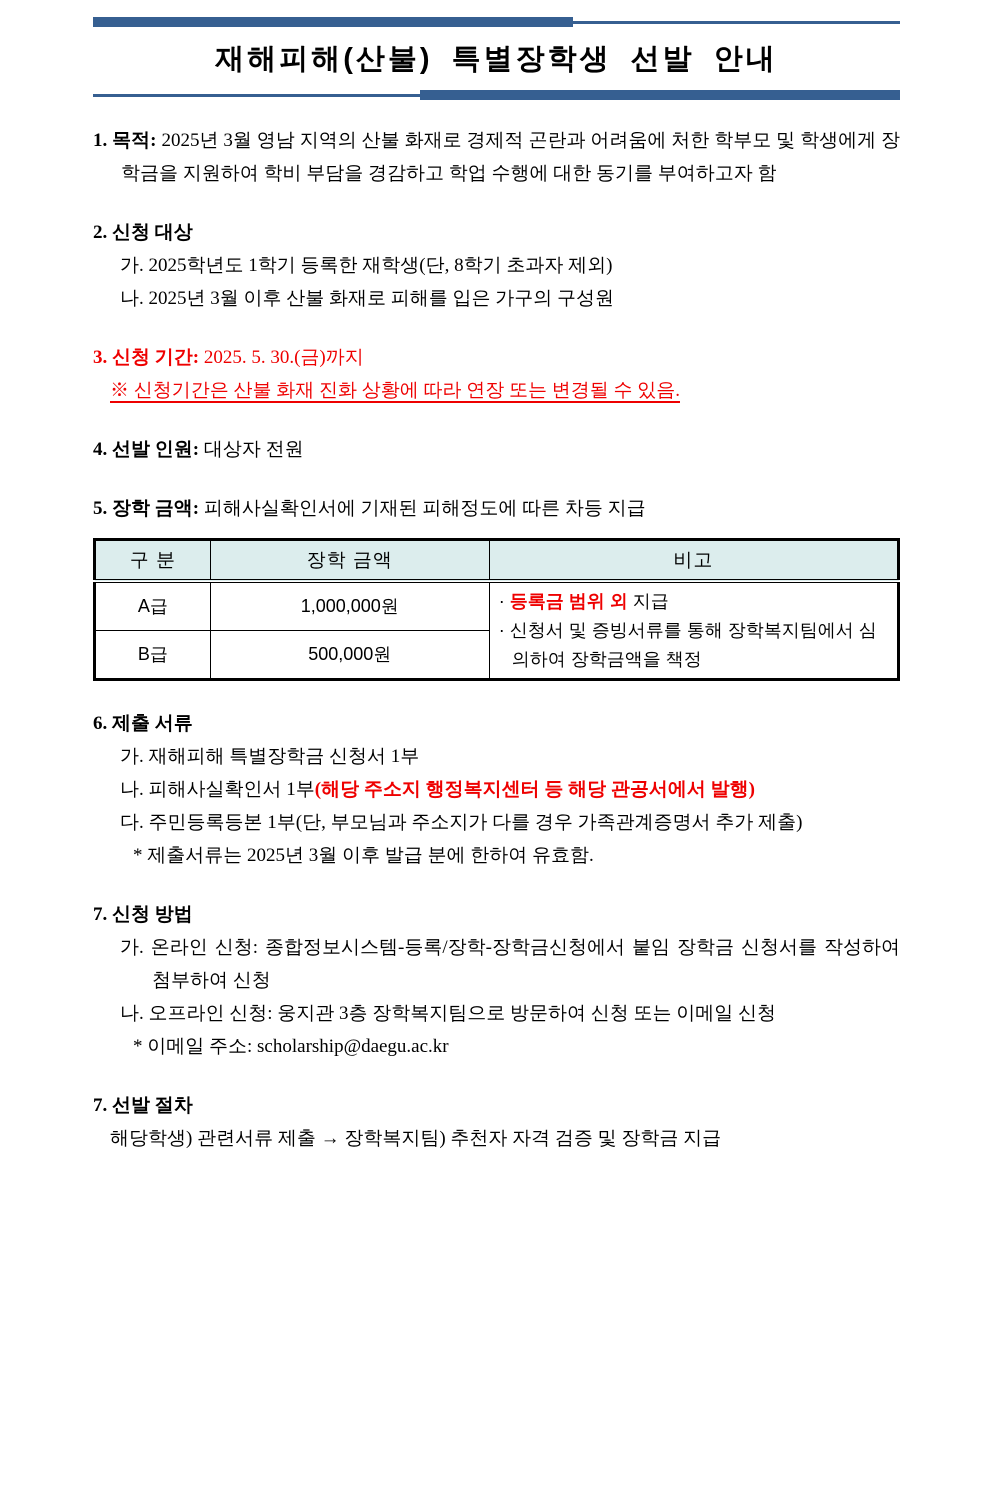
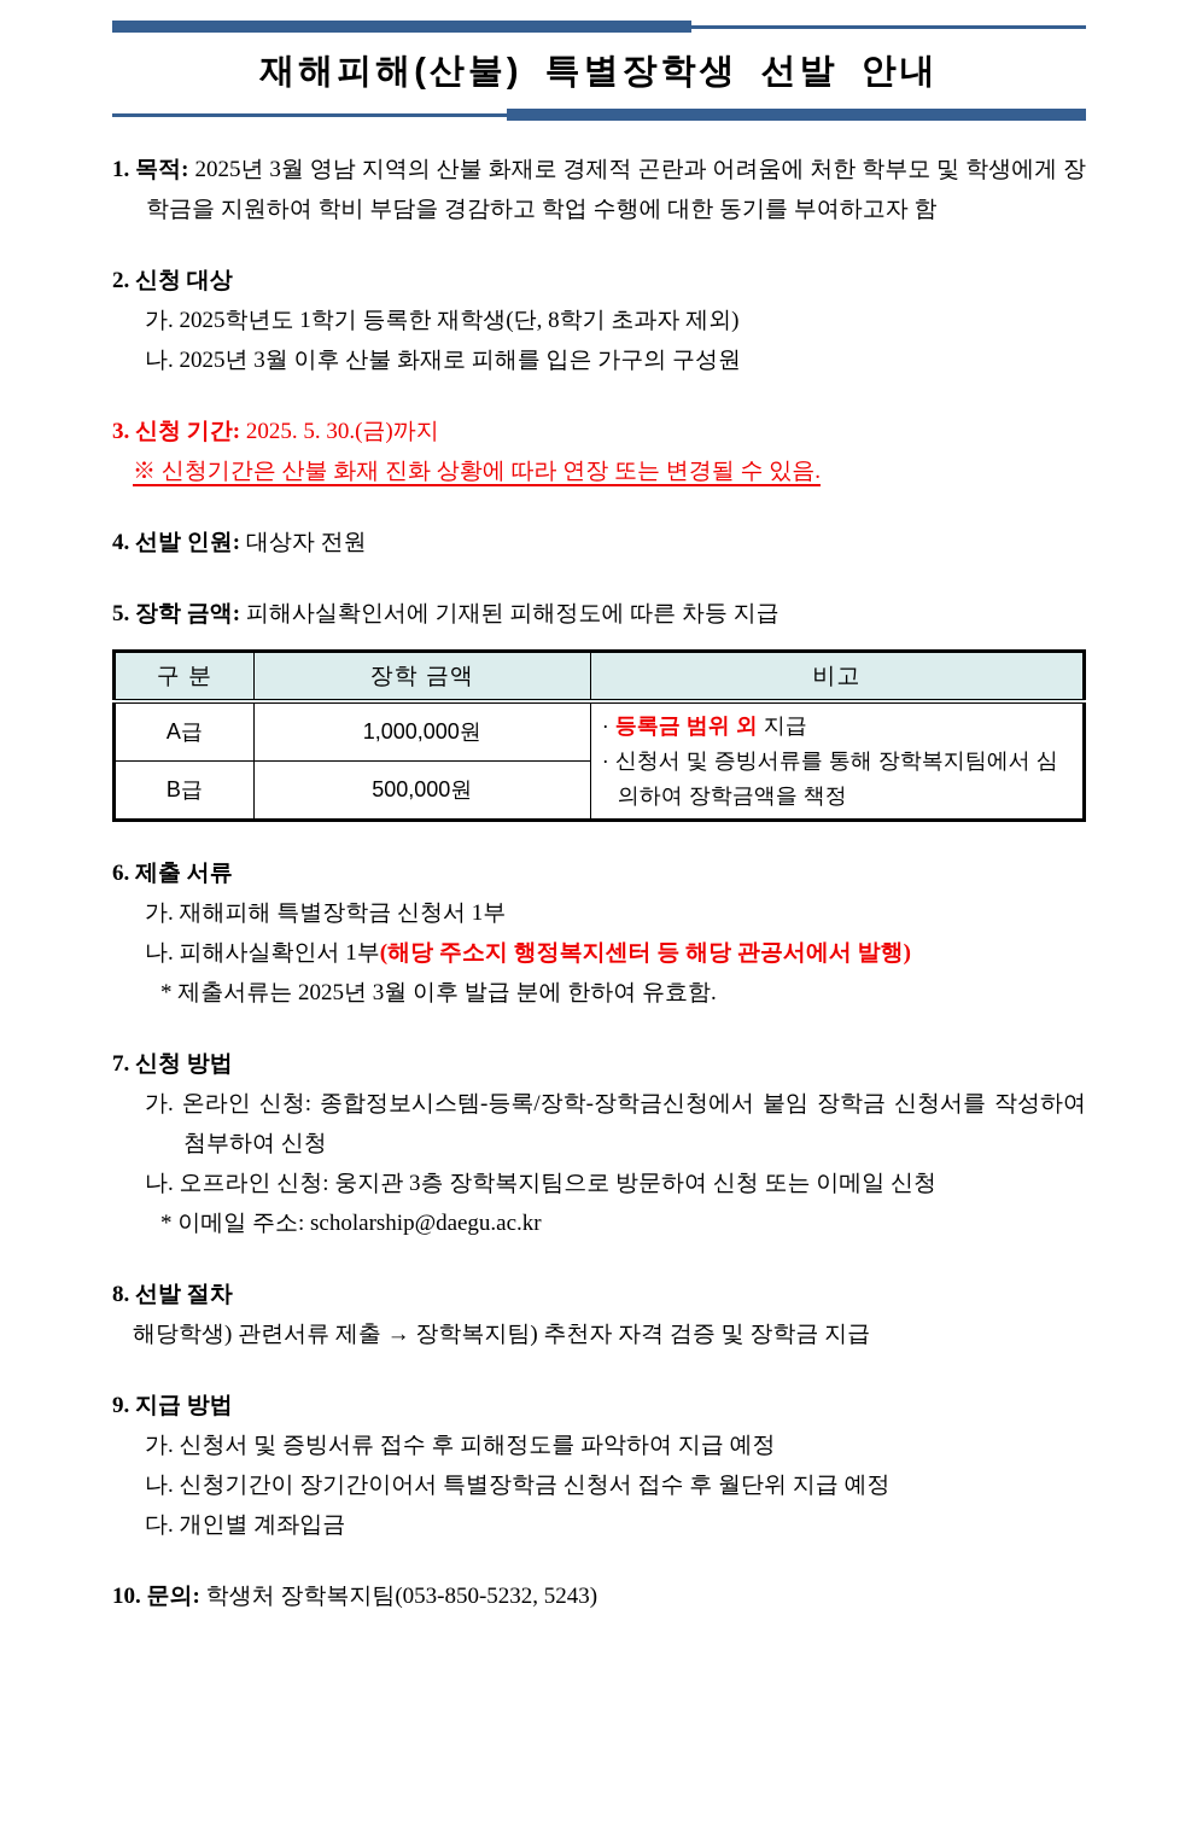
  재해피해(산불) 특별장학생 선발 안내
  1. 목적: 2025년 3월 영남 지역의 산불 화재로 경제적 곤란과 어려움에 처한 학부모 및 학생에게 장학금을 지원하여 학비 부담을 경감하고 학업 수행에 대한 동기를 부여하고자 함
  2. 신청 대상
  가. 2025학년도 1학기 등록한 재학생(단, 8학기 초과자 제외)
  나. 2025년 3월 이후 산불 화재로 피해를 입은 가구의 구성원
  3. 신청 기간: 2025. 5. 30.(금)까지
  ※ 신청기간은 산불 화재 진화 상황에 따라 연장 또는 변경될 수 있음.
  4. 선발 인원: 대상자 전원
  5. 장학 금액: 피해사실확인서에 기재된 피해정도에 따른 차등 지급
  구 분	장학 금액	비고
  A급	1,000,000원	· 등록금 범위 외 지급· 신청서 및 증빙서류를 통해 장학복지팀에서 심의하여 장학금액을 책정
  B급	500,000원
  6. 제출 서류
  가. 재해피해 특별장학금 신청서 1부
  나. 피해사실확인서 1부(해당 주소지 행정복지센터 등 해당 관공서에서 발행)
- 다. 주민등록등본 1부(단, 부모님과 주소지가 다를 경우 가족관계증명서 추가 제출)
  * 제출서류는 2025년 3월 이후 발급 분에 한하여 유효함.
  7. 신청 방법
  가. 온라인 신청: 종합정보시스템-등록/장학-장학금신청에서 붙임 장학금 신청서를 작성하여 첨부하여 신청
  나. 오프라인 신청: 웅지관 3층 장학복지팀으로 방문하여 신청 또는 이메일 신청
  * 이메일 주소: scholarship@daegu.ac.kr
- 7. 선발 절차
+ 8. 선발 절차
  해당학생) 관련서류 제출 → 장학복지팀) 추천자 자격 검증 및 장학금 지급
+ 9. 지급 방법
+ 가. 신청서 및 증빙서류 접수 후 피해정도를 파악하여 지급 예정
+ 나. 신청기간이 장기간이어서 특별장학금 신청서 접수 후 월단위 지급 예정
+ 다. 개인별 계좌입금
+ 10. 문의: 학생처 장학복지팀(053-850-5232, 5243)
